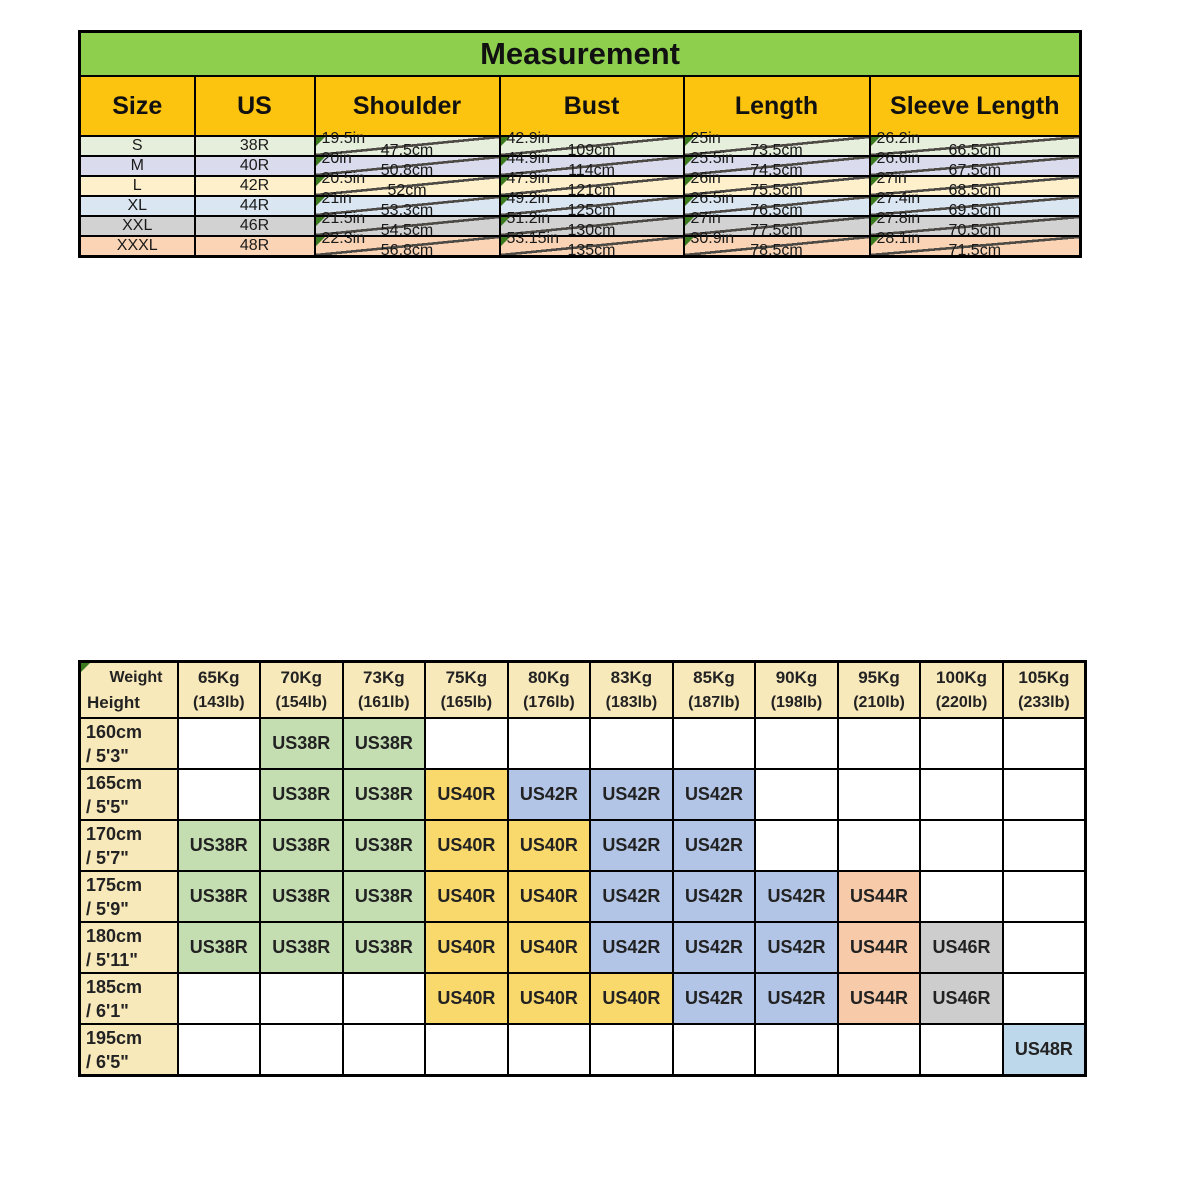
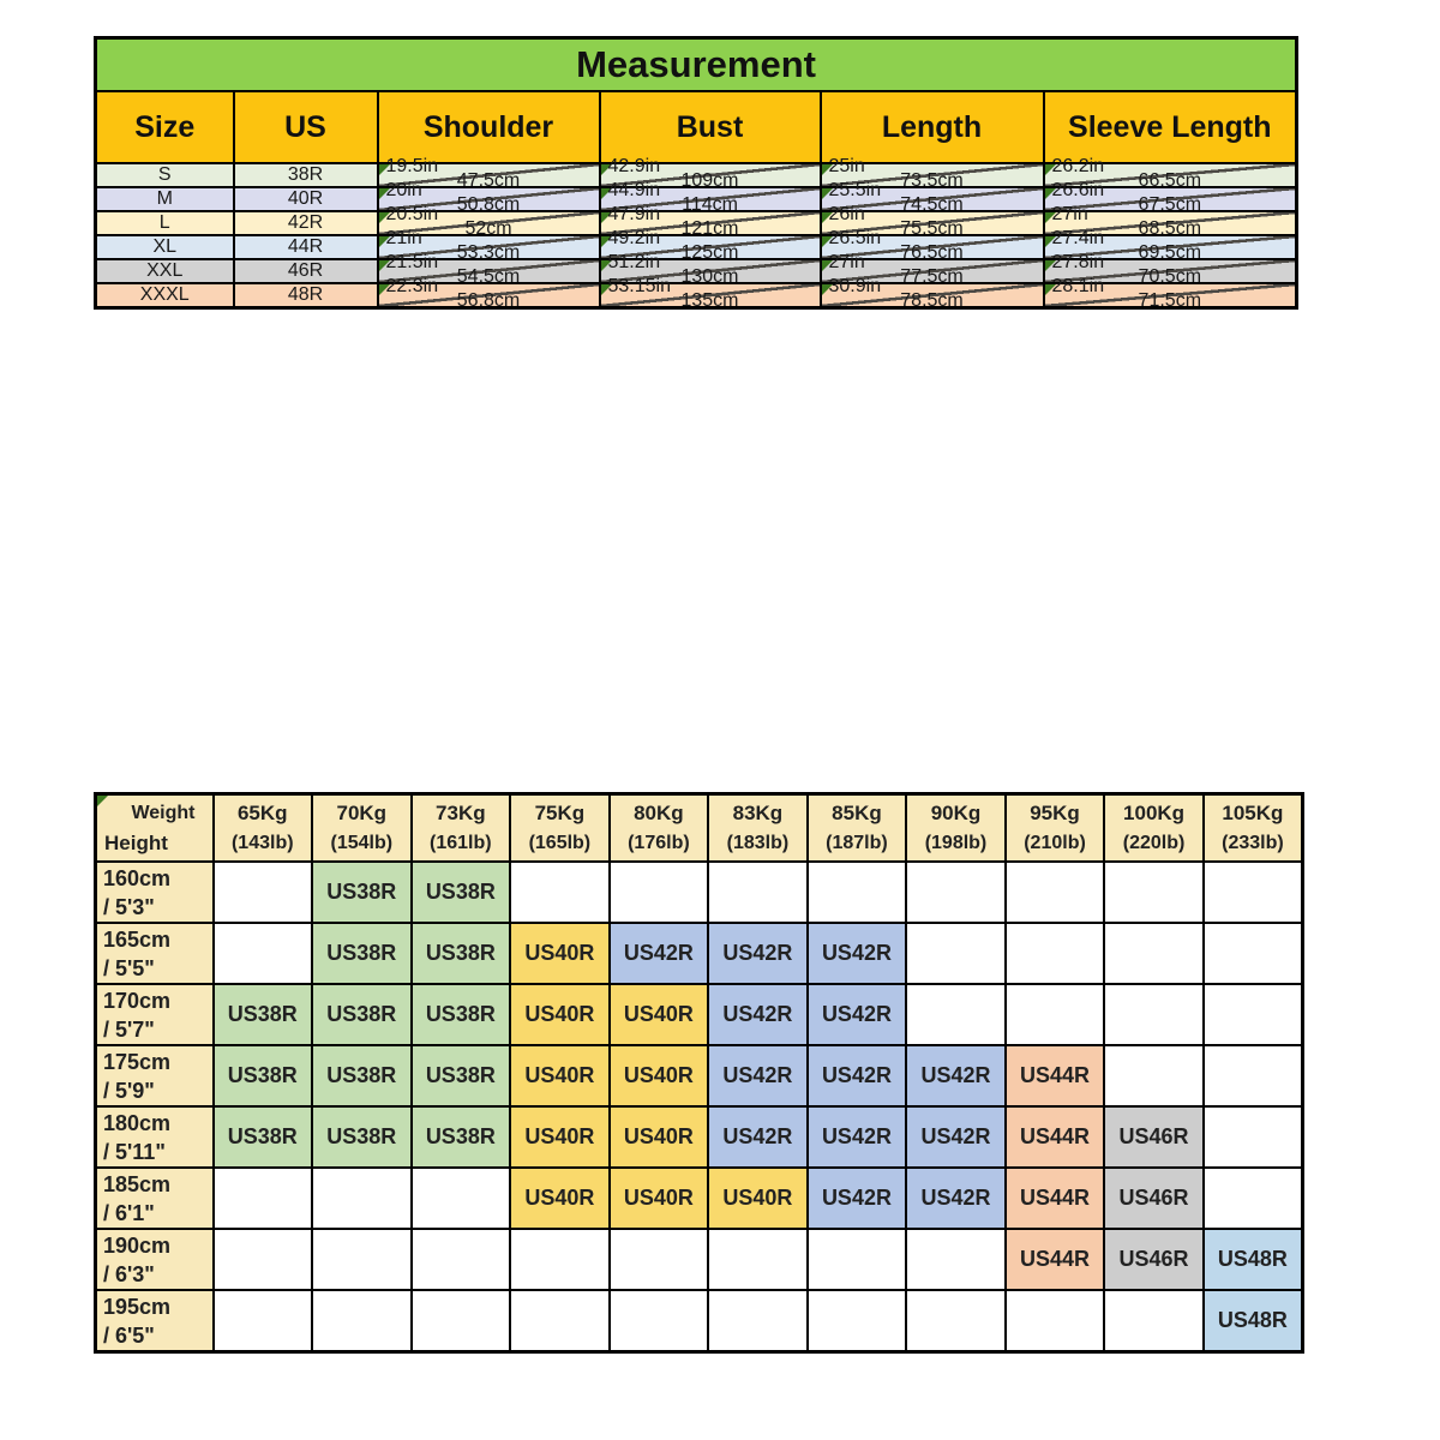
  Measurement
  Size	US	Shoulder	Bust	Length	Sleeve Length
  S	38R	47.5cm19.5in	109cm42.9in	73.5cm25in	66.5cm26.2in
  M	40R	50.8cm20in	114cm44.9in	74.5cm25.5in	67.5cm26.6in
  L	42R	52cm20.5in	121cm47.9in	75.5cm26in	68.5cm27in
  XL	44R	53.3cm21in	125cm49.2in	76.5cm26.5in	69.5cm27.4in
  XXL	46R	54.5cm21.5in	130cm51.2in	77.5cm27in	70.5cm27.8in
  XXXL	48R	56.8cm22.3in	135cm53.15in	78.5cm30.9in	71.5cm28.1in
  Weight Height	65Kg(143lb)	70Kg(154lb)	73Kg(161lb)	75Kg(165lb)	80Kg(176lb)	83Kg(183lb)	85Kg(187lb)	90Kg(198lb)	95Kg(210lb)	100Kg(220lb)	105Kg(233lb)
  160cm/ 5'3"		US38R	US38R
  165cm/ 5'5"		US38R	US38R	US40R	US42R	US42R	US42R
  170cm/ 5'7"	US38R	US38R	US38R	US40R	US40R	US42R	US42R
  175cm/ 5'9"	US38R	US38R	US38R	US40R	US40R	US42R	US42R	US42R	US44R
  180cm/ 5'11"	US38R	US38R	US38R	US40R	US40R	US42R	US42R	US42R	US44R	US46R
  185cm/ 6'1"				US40R	US40R	US40R	US42R	US42R	US44R	US46R
+ 190cm/ 6'3"									US44R	US46R	US48R
  195cm/ 6'5"											US48R
